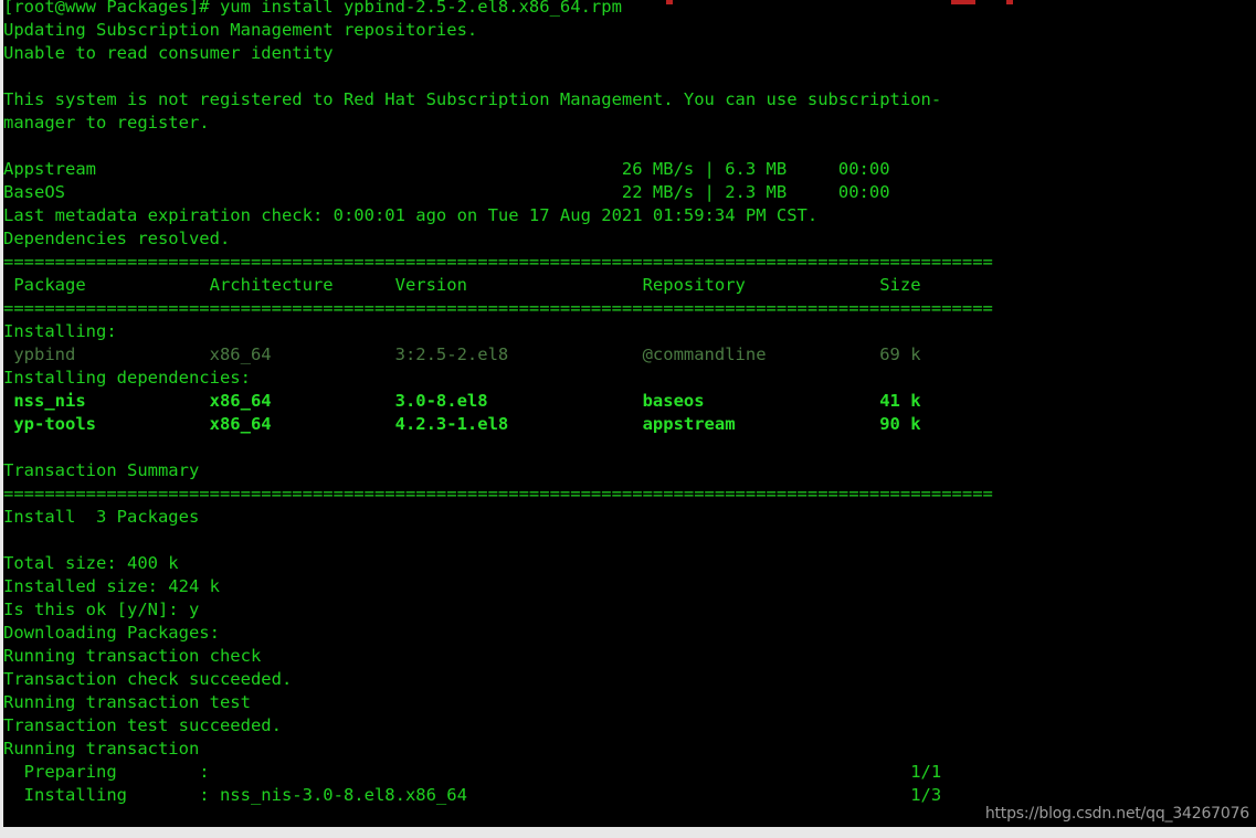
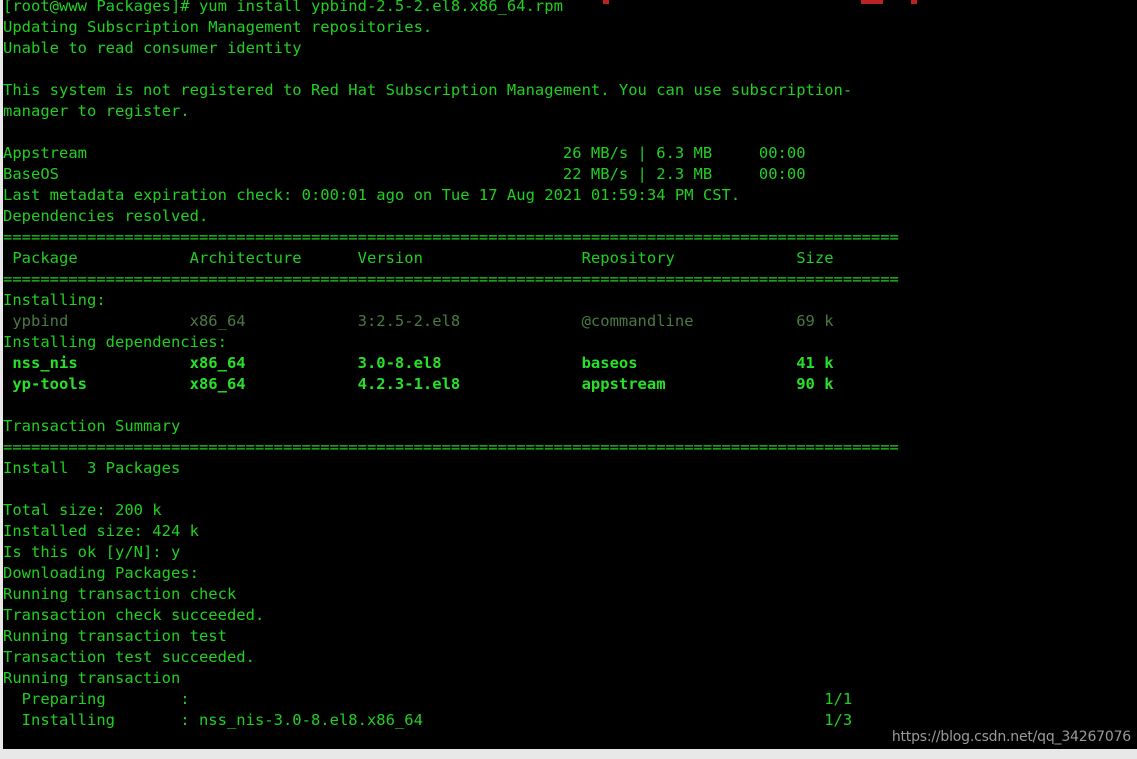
  [root@www Packages]# yum install ypbind-2.5-2.el8.x86_64.rpm
  Updating Subscription Management repositories.
  Unable to read consumer identity
  This system is not registered to Red Hat Subscription Management. You can use subscription-
  manager to register.
  Appstream 26 MB/s | 6.3 MB 00:00
  BaseOS 22 MB/s | 2.3 MB 00:00
  Last metadata expiration check: 0:00:01 ago on Tue 17 Aug 2021 01:59:34 PM CST.
  Dependencies resolved.
  ================================================================================================
  Package Architecture Version Repository Size
  ================================================================================================
  Installing:
  ypbind x86_64 3:2.5-2.el8 @commandline 69 k
  Installing dependencies:
  nss_nis x86_64 3.0-8.el8 baseos 41 k
  yp-tools x86_64 4.2.3-1.el8 appstream 90 k
  Transaction Summary
  ================================================================================================
  Install 3 Packages
- Total size: 400 k
+ Total size: 200 k
  Installed size: 424 k
  Is this ok [y/N]: y
  Downloading Packages:
  Running transaction check
  Transaction check succeeded.
  Running transaction test
  Transaction test succeeded.
  Running transaction
  Preparing : 1/1
  Installing : nss_nis-3.0-8.el8.x86_64 1/3
  https://blog.csdn.net/qq_34267076
